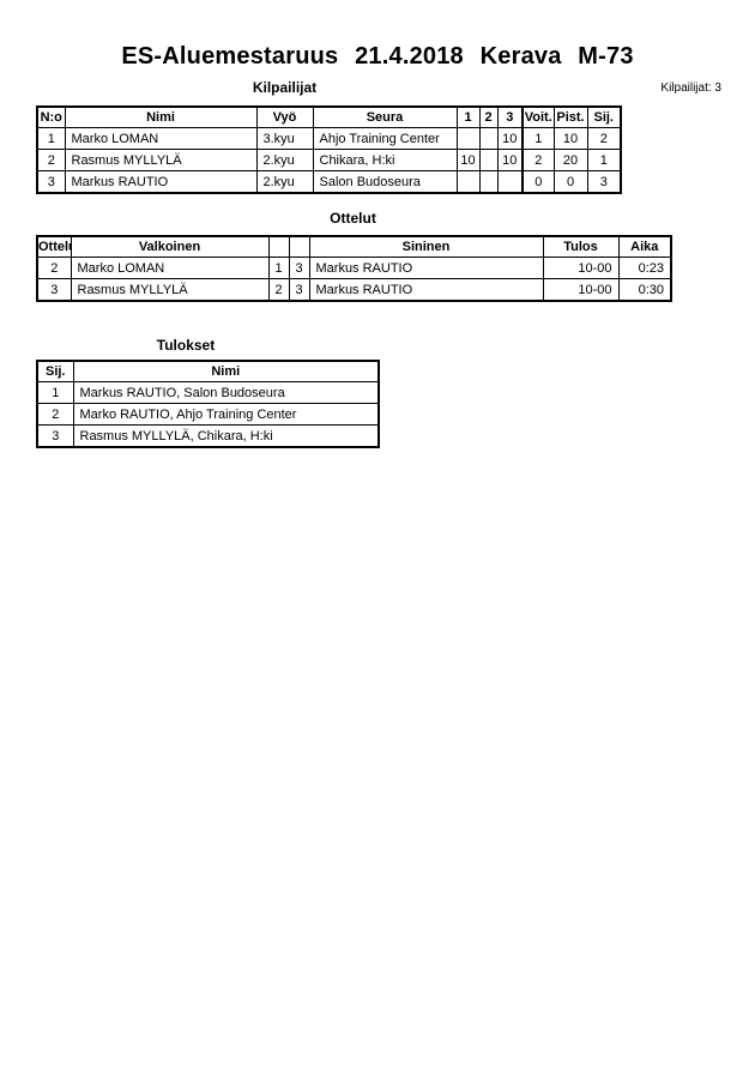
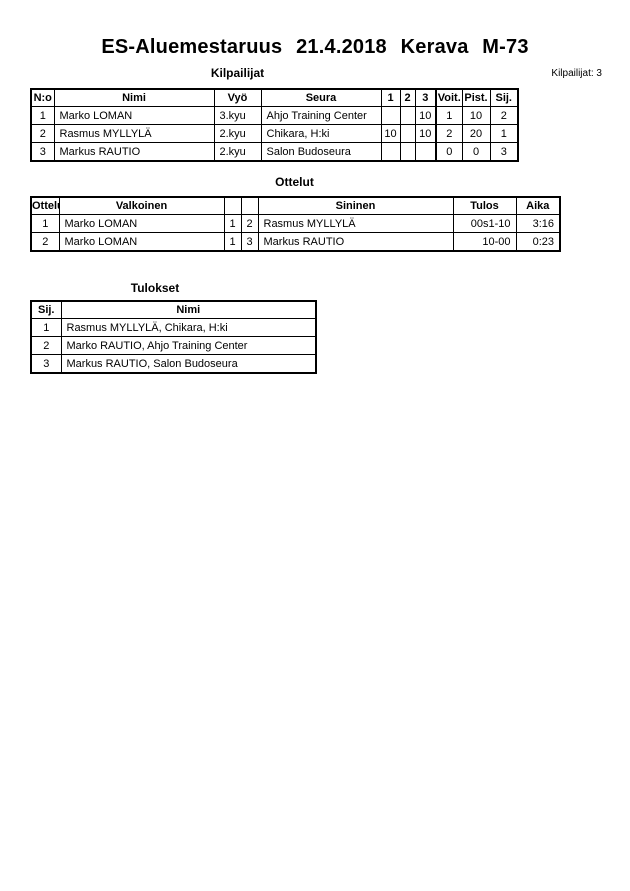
  ES-Aluemestaruus 21.4.2018 Kerava M-73
  Kilpailijat
  Kilpailijat: 3
  N:o	Nimi	Vyö	Seura	1	2	3	Voit.	Pist.	Sij.
  1	Marko LOMAN	3.kyu	Ahjo Training Center			10	1	10	2
  2	Rasmus MYLLYLÄ	2.kyu	Chikara, H:ki	10		10	2	20	1
  3	Markus RAUTIO	2.kyu	Salon Budoseura				0	0	3
  Ottelut
  Ottel	Valkoinen			Sininen	Tulos	Aika
+ 1	Marko LOMAN	1	2	Rasmus MYLLYLÄ	00s1-10	3:16
  2	Marko LOMAN	1	3	Markus RAUTIO	10-00	0:23
- 3	Rasmus MYLLYLÄ	2	3	Markus RAUTIO	10-00	0:30
  Tulokset
  Sij.	Nimi
- 1	Markus RAUTIO, Salon Budoseura
+ 1	Rasmus MYLLYLÄ, Chikara, H:ki
  2	Marko RAUTIO, Ahjo Training Center
- 3	Rasmus MYLLYLÄ, Chikara, H:ki
+ 3	Markus RAUTIO, Salon Budoseura
